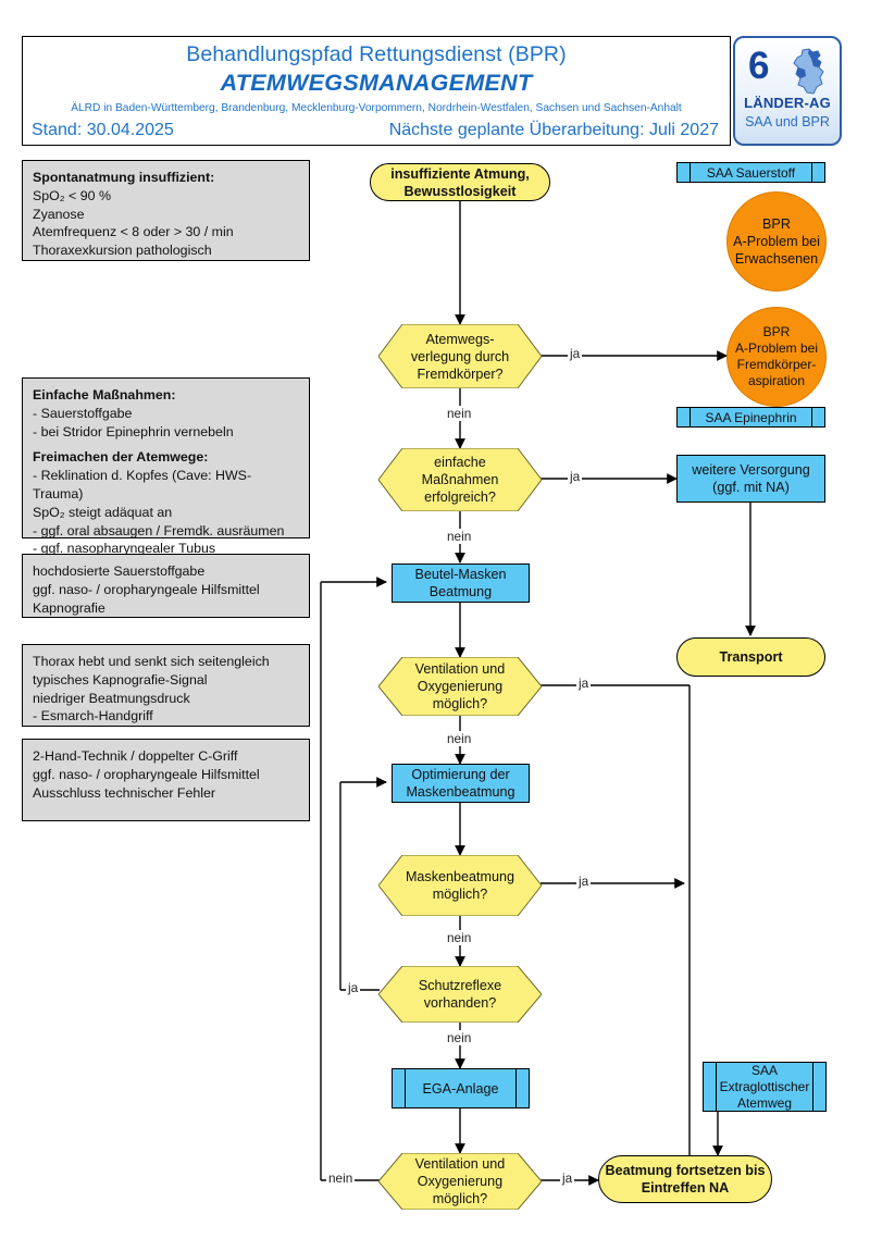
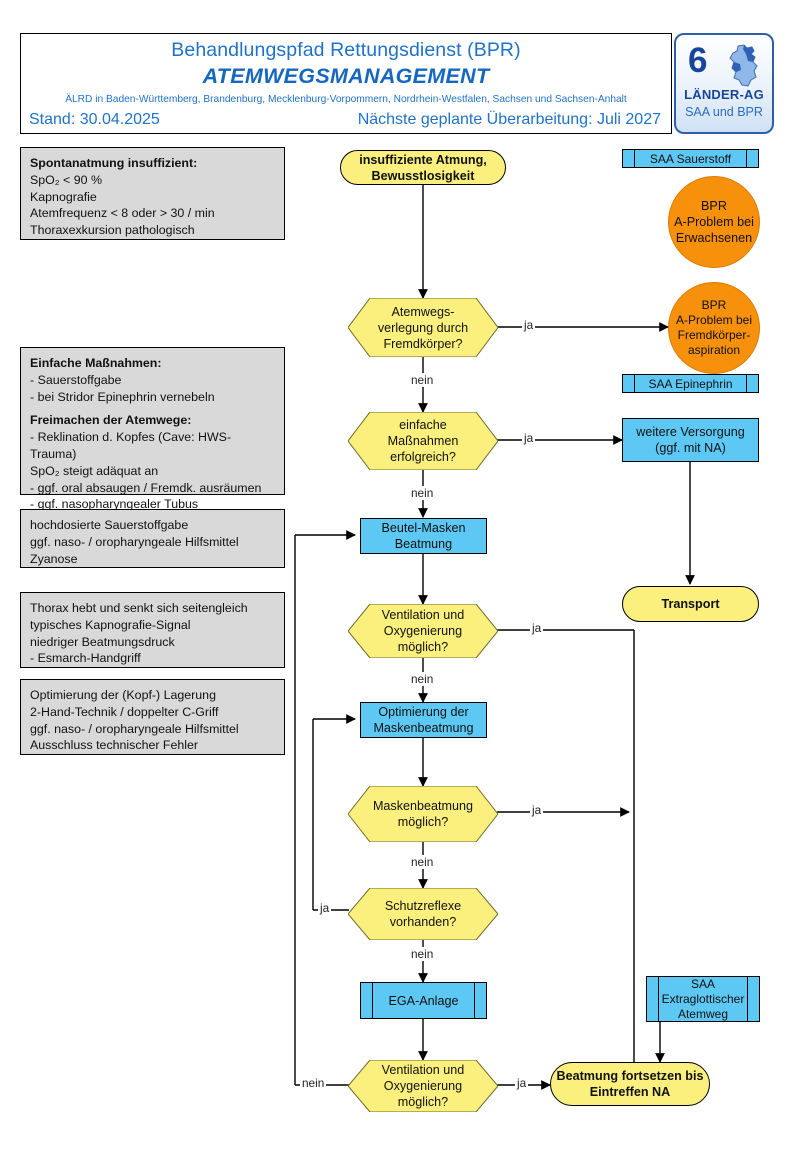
  Behandlungspfad Rettungsdienst (BPR)
  ATEMWEGSMANAGEMENT
  ÄLRD in Baden-Württemberg, Brandenburg, Mecklenburg-Vorpommern, Nordrhein-Westfalen, Sachsen und Sachsen-Anhalt
  Stand: 30.04.2025
  Nächste geplante Überarbeitung: Juli 2027
  6
  LÄNDER-AG
  SAA und BPR
  Spontanatmung insuffizient:
  SpO₂ < 90 %
- Zyanose
+ Kapnografie
  Atemfrequenz < 8 oder > 30 / min
  Thoraxexkursion pathologisch
  Einfache Maßnahmen:
  - Sauerstoffgabe
  - bei Stridor Epinephrin vernebeln
  Freimachen der Atemwege:
  - Reklination d. Kopfes (Cave: HWS-Trauma)
  SpO₂ steigt adäquat an
  - ggf. oral absaugen / Fremdk. ausräumen
  - ggf. nasopharyngealer Tubus
  hochdosierte Sauerstoffgabe
  ggf. naso- / oropharyngeale Hilfsmittel
- Kapnografie
+ Zyanose
  Thorax hebt und senkt sich seitengleich
  typisches Kapnografie-Signal
  niedriger Beatmungsdruck
  - Esmarch-Handgriff
+ Optimierung der (Kopf-) Lagerung
  2-Hand-Technik / doppelter C-Griff
  ggf. naso- / oropharyngeale Hilfsmittel
  Ausschluss technischer Fehler
  insuffiziente Atmung,
  Bewusstlosigkeit
  Atemwegs-
  verlegung durch
  Fremdkörper?
  einfache
  Maßnahmen
  erfolgreich?
  Beutel-Masken
  Beatmung
  Ventilation und
  Oxygenierung
  möglich?
  Optimierung der
  Maskenbeatmung
  Maskenbeatmung
  möglich?
  Schutzreflexe
  vorhanden?
  EGA-Anlage
  Ventilation und
  Oxygenierung
  möglich?
  SAA Sauerstoff
  BPR
  A-Problem bei
  Erwachsenen
  BPR
  A-Problem bei
  Fremdkörper-
  aspiration
  SAA Epinephrin
  weitere Versorgung
  (ggf. mit NA)
  Transport
  SAA
  Extraglottischer
  Atemweg
  Beatmung fortsetzen bis
  Eintreffen NA
  nein
  ja
  nein
  ja
  nein
  ja
  nein
  ja
  nein
  ja
  nein
  ja
